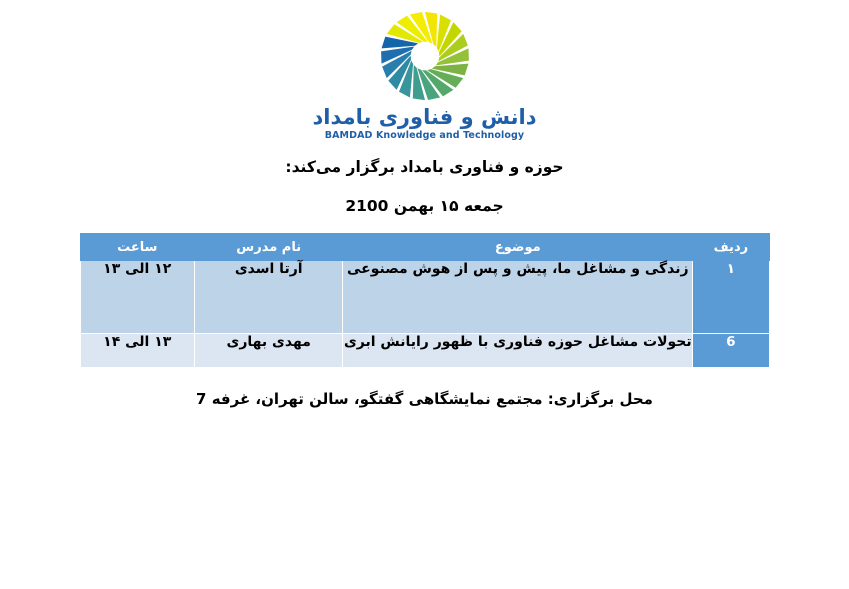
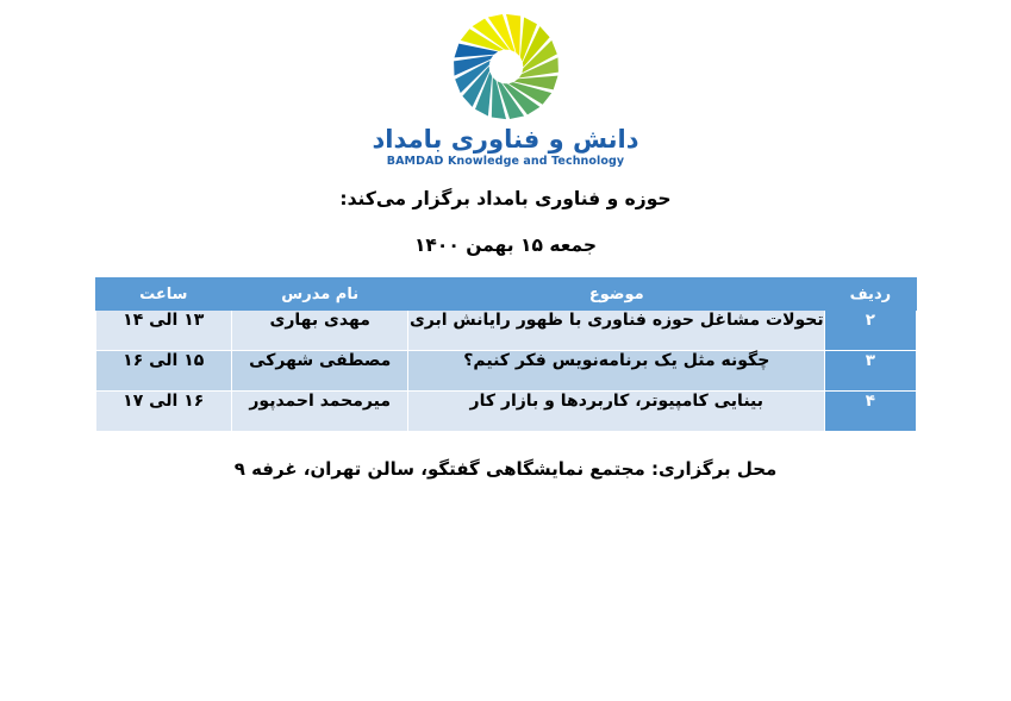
  دانش و فناوری بامداد
  BAMDAD Knowledge and Technology
  حوزه و فناوری بامداد برگزار می‌کند:
- جمعه ۱۵ بهمن 2100
+ جمعه ۱۵ بهمن ۱۴۰۰
  ردیف	موضوع	نام مدرس	ساعت
- ۱	زندگی و مشاغل ما، پیش و پس از هوش مصنوعی	آرتا اسدی	۱۲ الی ۱۳
- 6	تحولات مشاغل حوزه فناوری با ظهور رایانش ابری	مهدی بهاری	۱۳ الی ۱۴
+ ۲	تحولات مشاغل حوزه فناوری با ظهور رایانش ابری	مهدی بهاری	۱۳ الی ۱۴
+ ۳	چگونه مثل یک برنامه‌نویس فکر کنیم؟	مصطفی شهرکی	۱۵ الی ۱۶
+ ۴	بینایی کامپیوتر، کاربردها و بازار کار	میرمحمد احمدپور	۱۶ الی ۱۷
- محل برگزاری: مجتمع نمایشگاهی گفتگو، سالن تهران، غرفه 7
+ محل برگزاری: مجتمع نمایشگاهی گفتگو، سالن تهران، غرفه ۹
